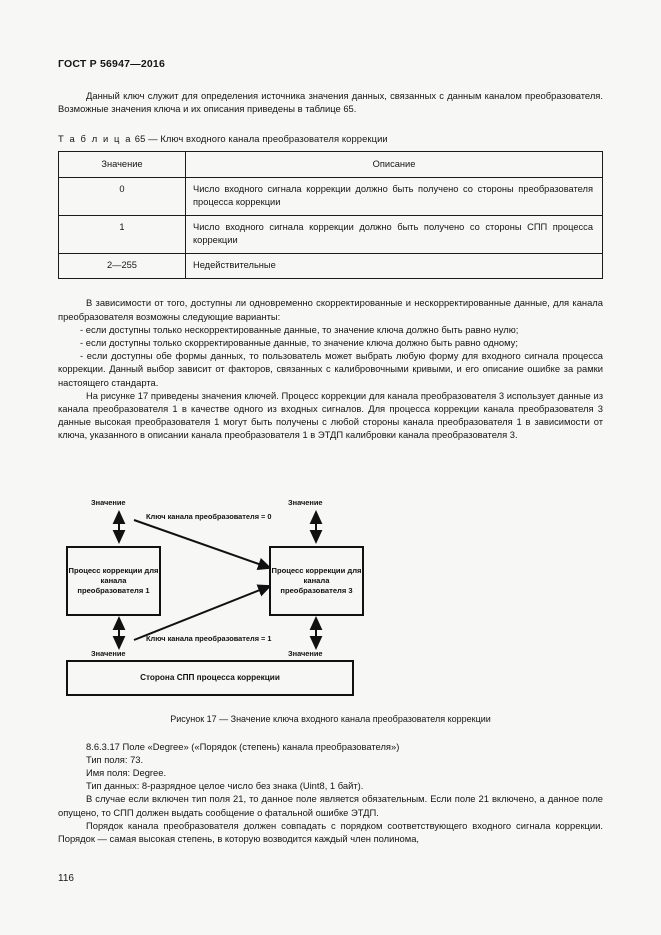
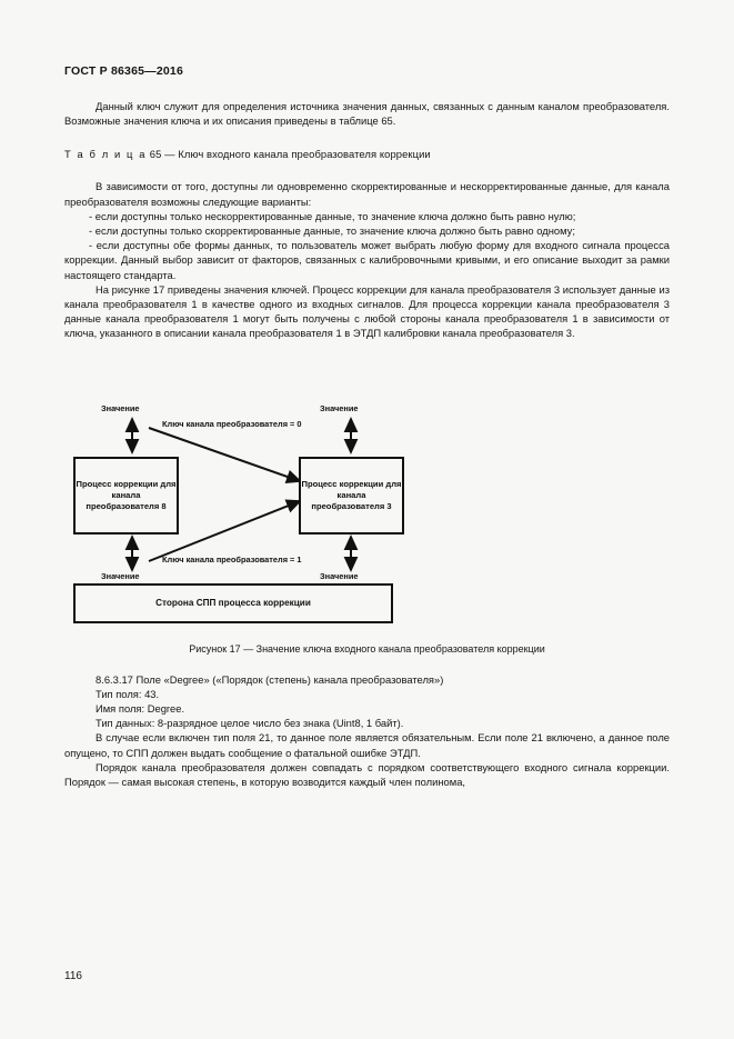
- ГОСТ Р 56947—2016
+ ГОСТ Р 86365—2016
  Данный ключ служит для определения источника значения данных, связанных с данным каналом преобразователя. Возможные значения ключа и их описания приведены в таблице 65.
  Т а б л и ц а 65 — Ключ входного канала преобразователя коррекции
- Значение	Описание
- 0	Число входного сигнала коррекции должно быть получено со стороны преобразователя процесса коррекции
- 1	Число входного сигнала коррекции должно быть получено со стороны СПП процесса коррекции
- 2—255	Недействительные
  В зависимости от того, доступны ли одновременно скорректированные и нескорректированные данные, для канала преобразователя возможны следующие варианты:
  - если доступны только нескорректированные данные, то значение ключа должно быть равно нулю;
  - если доступны только скорректированные данные, то значение ключа должно быть равно одному;
- - если доступны обе формы данных, то пользователь может выбрать любую форму для входного сигнала процесса коррекции. Данный выбор зависит от факторов, связанных с калибровочными кривыми, и его описание ошибке за рамки настоящего стандарта.
+ - если доступны обе формы данных, то пользователь может выбрать любую форму для входного сигнала процесса коррекции. Данный выбор зависит от факторов, связанных с калибровочными кривыми, и его описание выходит за рамки настоящего стандарта.
- На рисунке 17 приведены значения ключей. Процесс коррекции для канала преобразователя 3 использует данные из канала преобразователя 1 в качестве одного из входных сигналов. Для процесса коррекции канала преобразователя 3 данные высокая преобразователя 1 могут быть получены с любой стороны канала преобразователя 1 в зависимости от ключа, указанного в описании канала преобразователя 1 в ЭТДП калибровки канала преобразователя 3.
+ На рисунке 17 приведены значения ключей. Процесс коррекции для канала преобразователя 3 использует данные из канала преобразователя 1 в качестве одного из входных сигналов. Для процесса коррекции канала преобразователя 3 данные канала преобразователя 1 могут быть получены с любой стороны канала преобразователя 1 в зависимости от ключа, указанного в описании канала преобразователя 1 в ЭТДП калибровки канала преобразователя 3.
- Процесс коррекции для канала преобразователя 1
+ Процесс коррекции для канала преобразователя 8
  Процесс коррекции для канала преобразователя 3
  Сторона СПП процесса коррекции
  Значение
  Значение
  Значение
  Значение
  Ключ канала преобразователя = 0
  Ключ канала преобразователя = 1
  Рисунок 17 — Значение ключа входного канала преобразователя коррекции
  8.6.3.17 Поле «Degree» («Порядок (степень) канала преобразователя»)
- Тип поля: 73.
+ Тип поля: 43.
  Имя поля: Degree.
  Тип данных: 8-разрядное целое число без знака (Uint8, 1 байт).
  В случае если включен тип поля 21, то данное поле является обязательным. Если поле 21 включено, а данное поле опущено, то СПП должен выдать сообщение о фатальной ошибке ЭТДП.
  Порядок канала преобразователя должен совпадать с порядком соответствующего входного сигнала коррекции. Порядок — самая высокая степень, в которую возводится каждый член полинома,
  116
